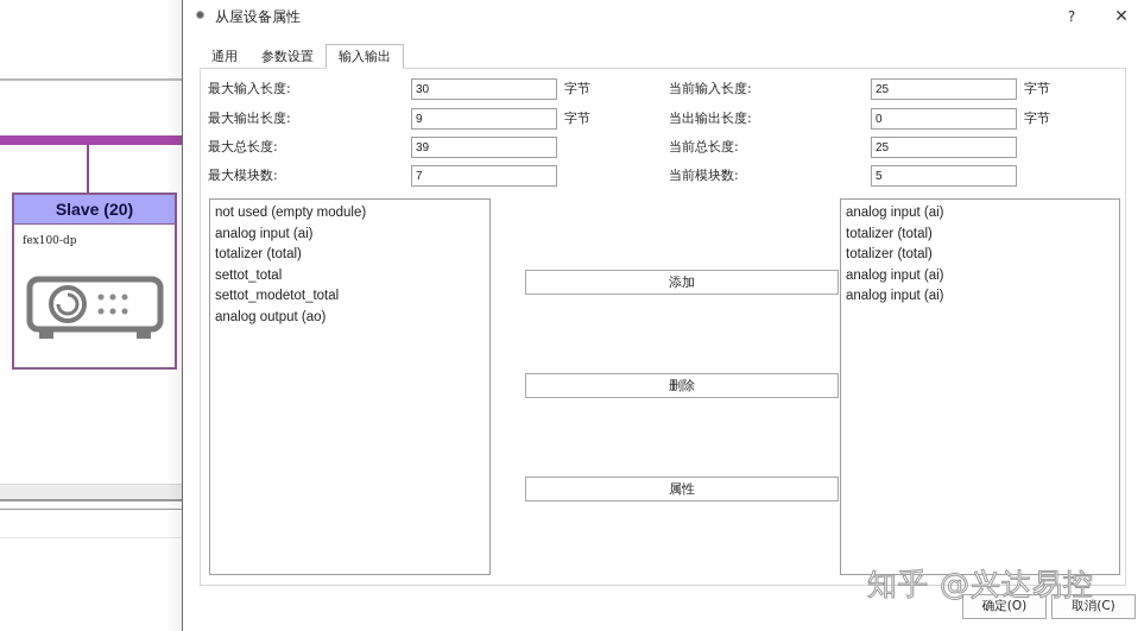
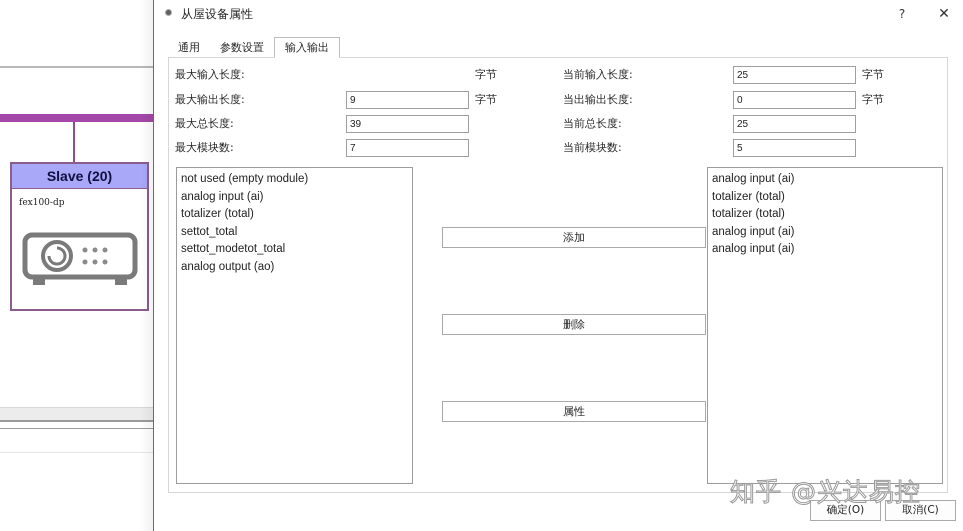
  Slave (20)
  fex100-dp
  从屋设备属性
  ?
  ✕
  通用
  参数设置
  输入输出
  最大输入长度:
- 30
  字节
  最大输出长度:
  9
  字节
  最大总长度:
  39
  最大模块数:
  7
  当前输入长度:
  25
  字节
  当出输出长度:
  0
  字节
  当前总长度:
  25
  当前模块数:
  5
  not used (empty module)
  analog input (ai)
  totalizer (total)
  settot_total
  settot_modetot_total
  analog output (ao)
  添加
  删除
  属性
  analog input (ai)
  totalizer (total)
  totalizer (total)
  analog input (ai)
  analog input (ai)
  确定(O)
  取消(C)
  知乎 @兴达易控
